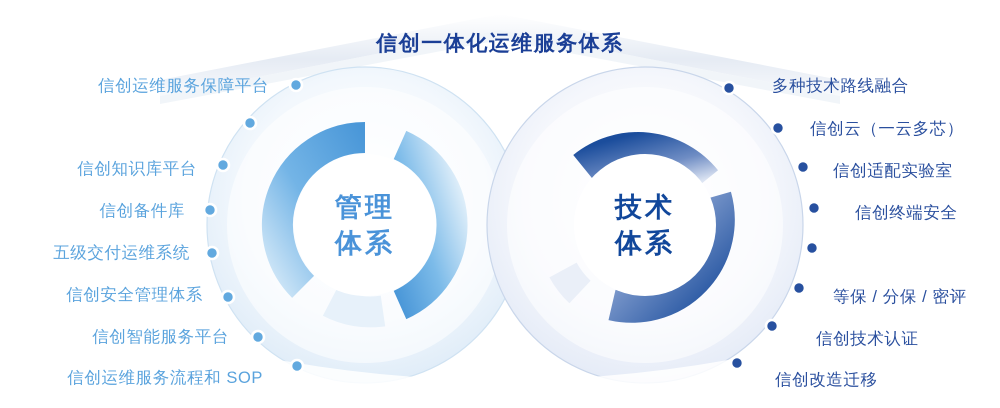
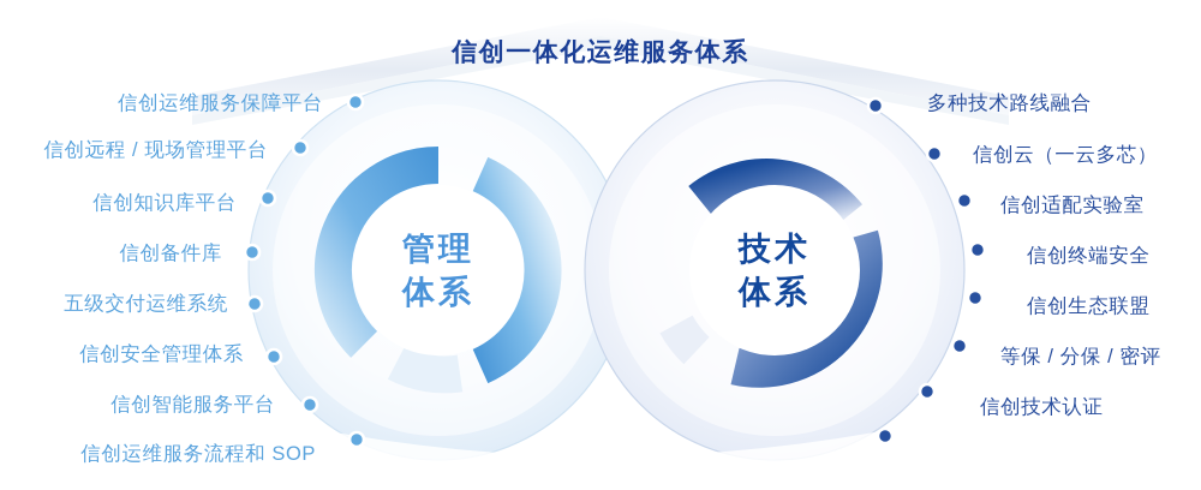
  信创一体化运维服务体系
  管理
  体系
  技术
  体系
  信创运维服务保障平台
+ 信创远程 / 现场管理平台
  信创知识库平台
  信创备件库
  五级交付运维系统
  信创安全管理体系
  信创智能服务平台
  信创运维服务流程和 SOP
  多种技术路线融合
  信创云（一云多芯）
  信创适配实验室
  信创终端安全
+ 信创生态联盟
  等保 / 分保 / 密评
  信创技术认证
- 信创改造迁移
